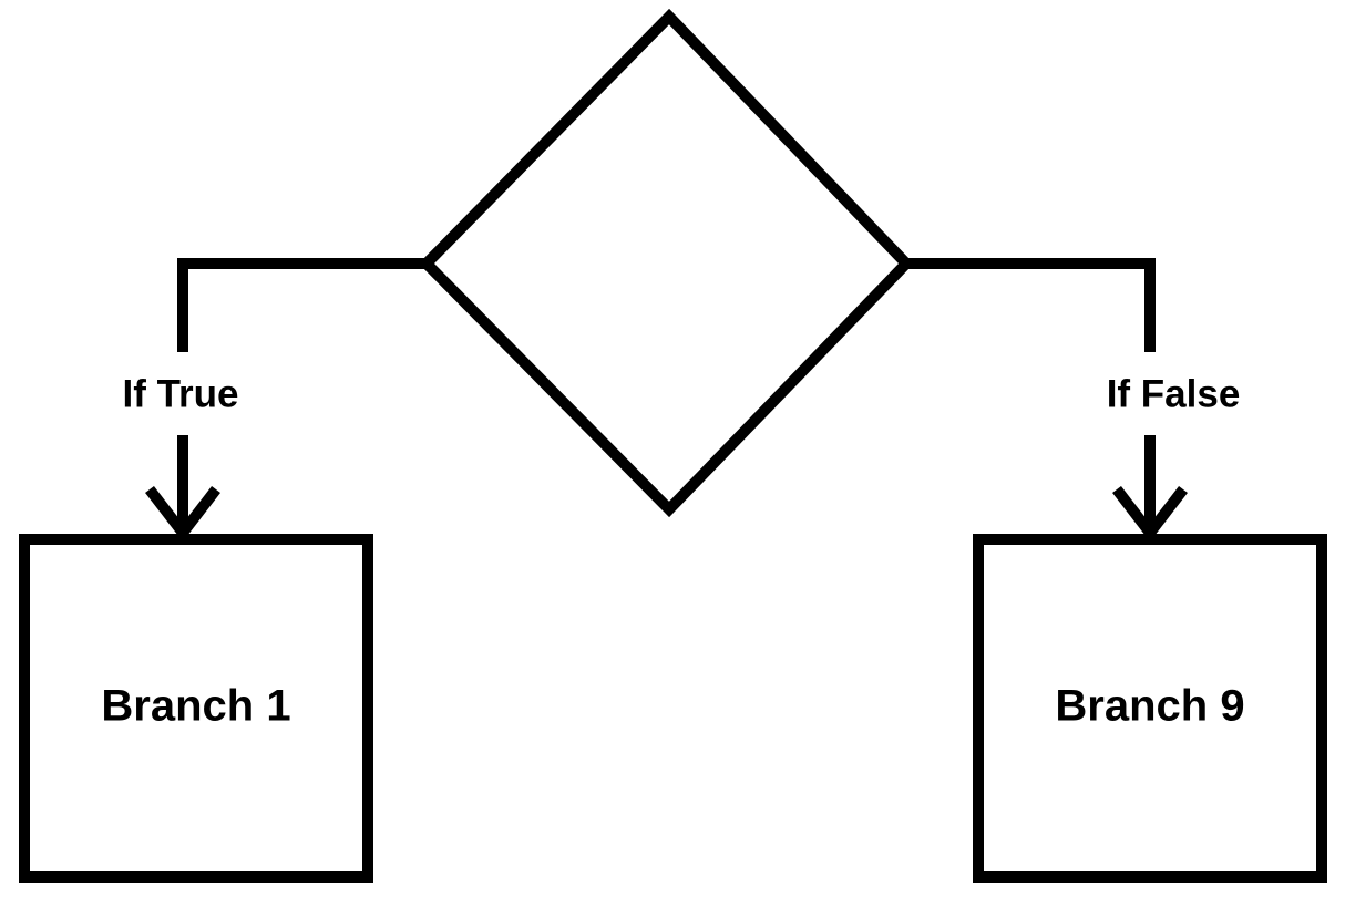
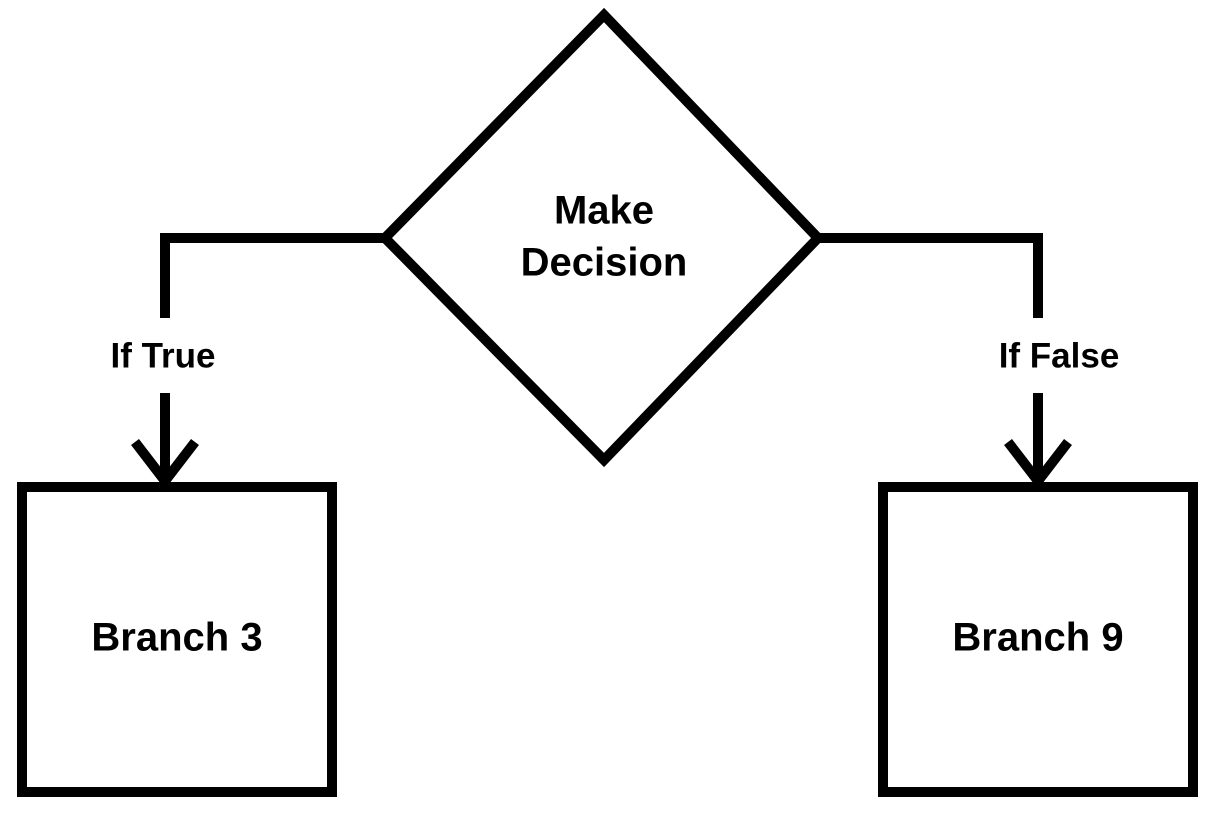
+ Make
+ Decision
- Branch 1
+ Branch 3
  Branch 9
  If True
  If False
